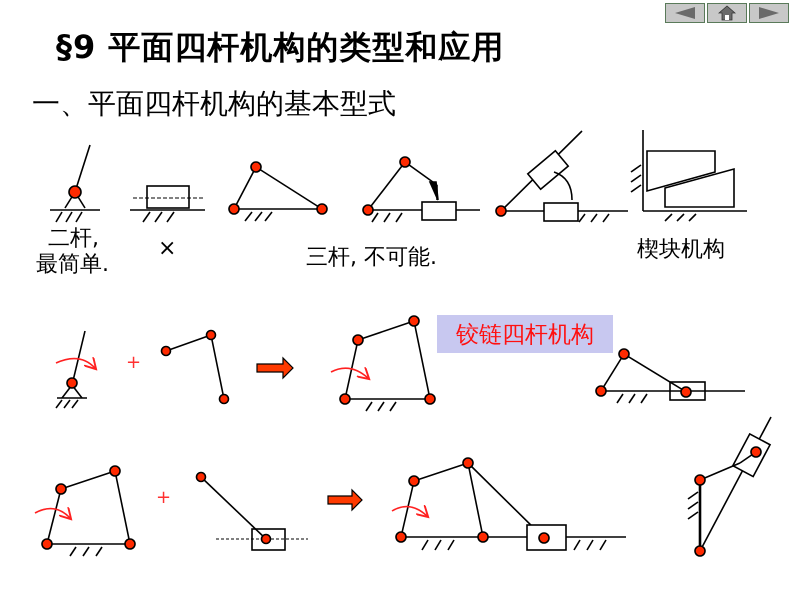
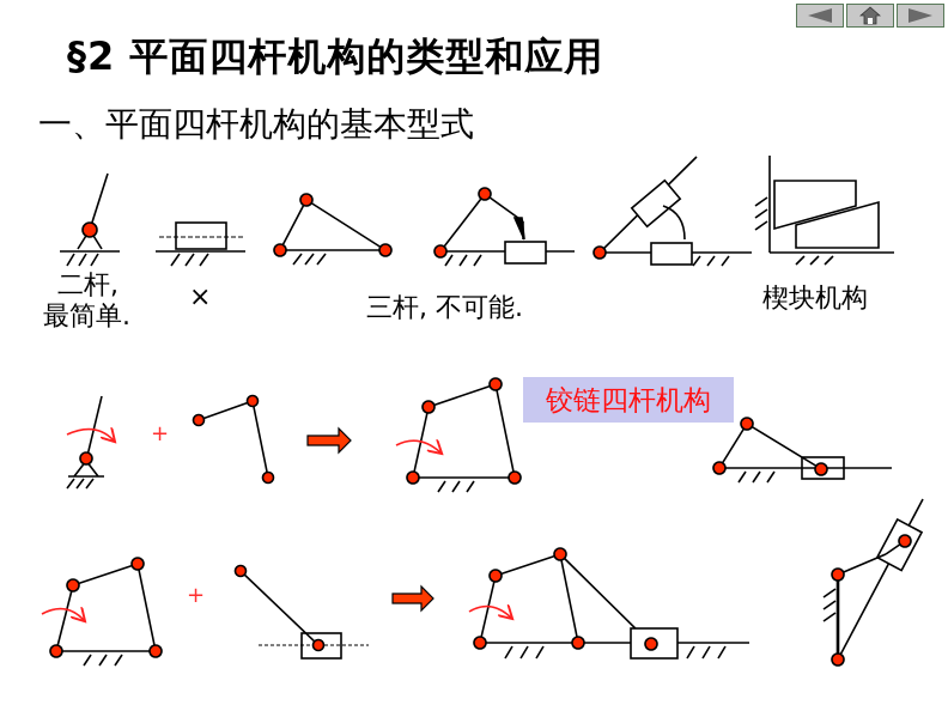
- §9 平面四杆机构的类型和应用
+ §2 平面四杆机构的类型和应用
  一、平面四杆机构的基本型式
  二杆,
  最简单.
  ×
  三杆, 不可能.
  楔块机构
  +
  +
  铰链四杆机构
